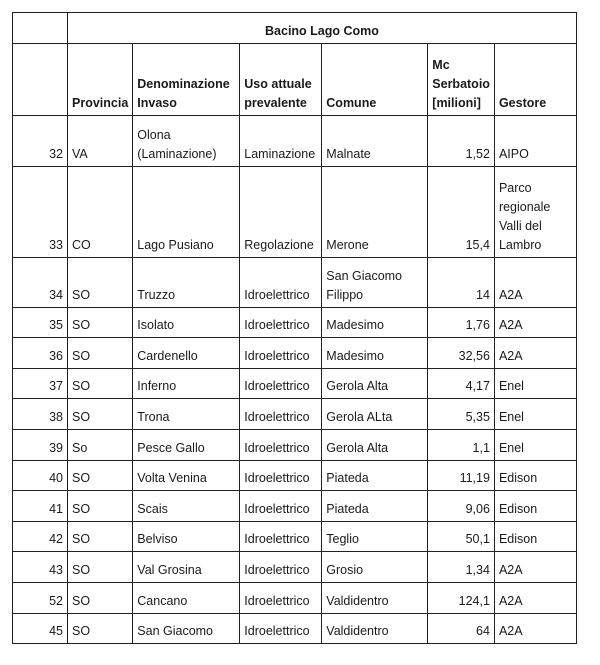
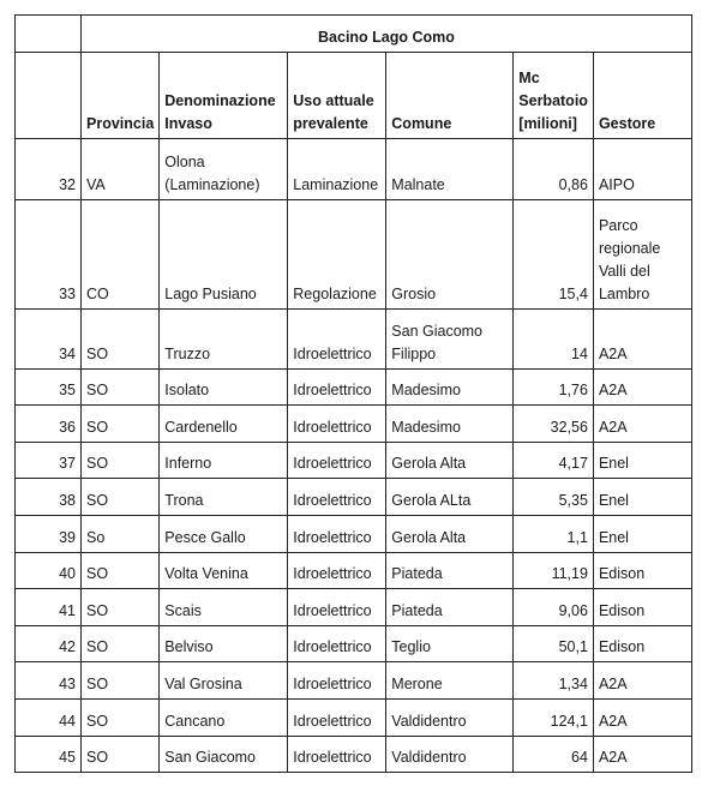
  	Bacino Lago Como
  	Provincia	Denominazione Invaso	Uso attuale prevalente	Comune	Mc Serbatoio [milioni]	Gestore
- 32	VA	Olona (Laminazione)	Laminazione	Malnate	1,52	AIPO
+ 32	VA	Olona (Laminazione)	Laminazione	Malnate	0,86	AIPO
- 33	CO	Lago Pusiano	Regolazione	Merone	15,4	Parco regionale Valli del Lambro
+ 33	CO	Lago Pusiano	Regolazione	Grosio	15,4	Parco regionale Valli del Lambro
  34	SO	Truzzo	Idroelettrico	San Giacomo Filippo	14	A2A
  35	SO	Isolato	Idroelettrico	Madesimo	1,76	A2A
  36	SO	Cardenello	Idroelettrico	Madesimo	32,56	A2A
  37	SO	Inferno	Idroelettrico	Gerola Alta	4,17	Enel
  38	SO	Trona	Idroelettrico	Gerola ALta	5,35	Enel
  39	So	Pesce Gallo	Idroelettrico	Gerola Alta	1,1	Enel
  40	SO	Volta Venina	Idroelettrico	Piateda	11,19	Edison
  41	SO	Scais	Idroelettrico	Piateda	9,06	Edison
  42	SO	Belviso	Idroelettrico	Teglio	50,1	Edison
- 43	SO	Val Grosina	Idroelettrico	Grosio	1,34	A2A
+ 43	SO	Val Grosina	Idroelettrico	Merone	1,34	A2A
- 52	SO	Cancano	Idroelettrico	Valdidentro	124,1	A2A
+ 44	SO	Cancano	Idroelettrico	Valdidentro	124,1	A2A
  45	SO	San Giacomo	Idroelettrico	Valdidentro	64	A2A
